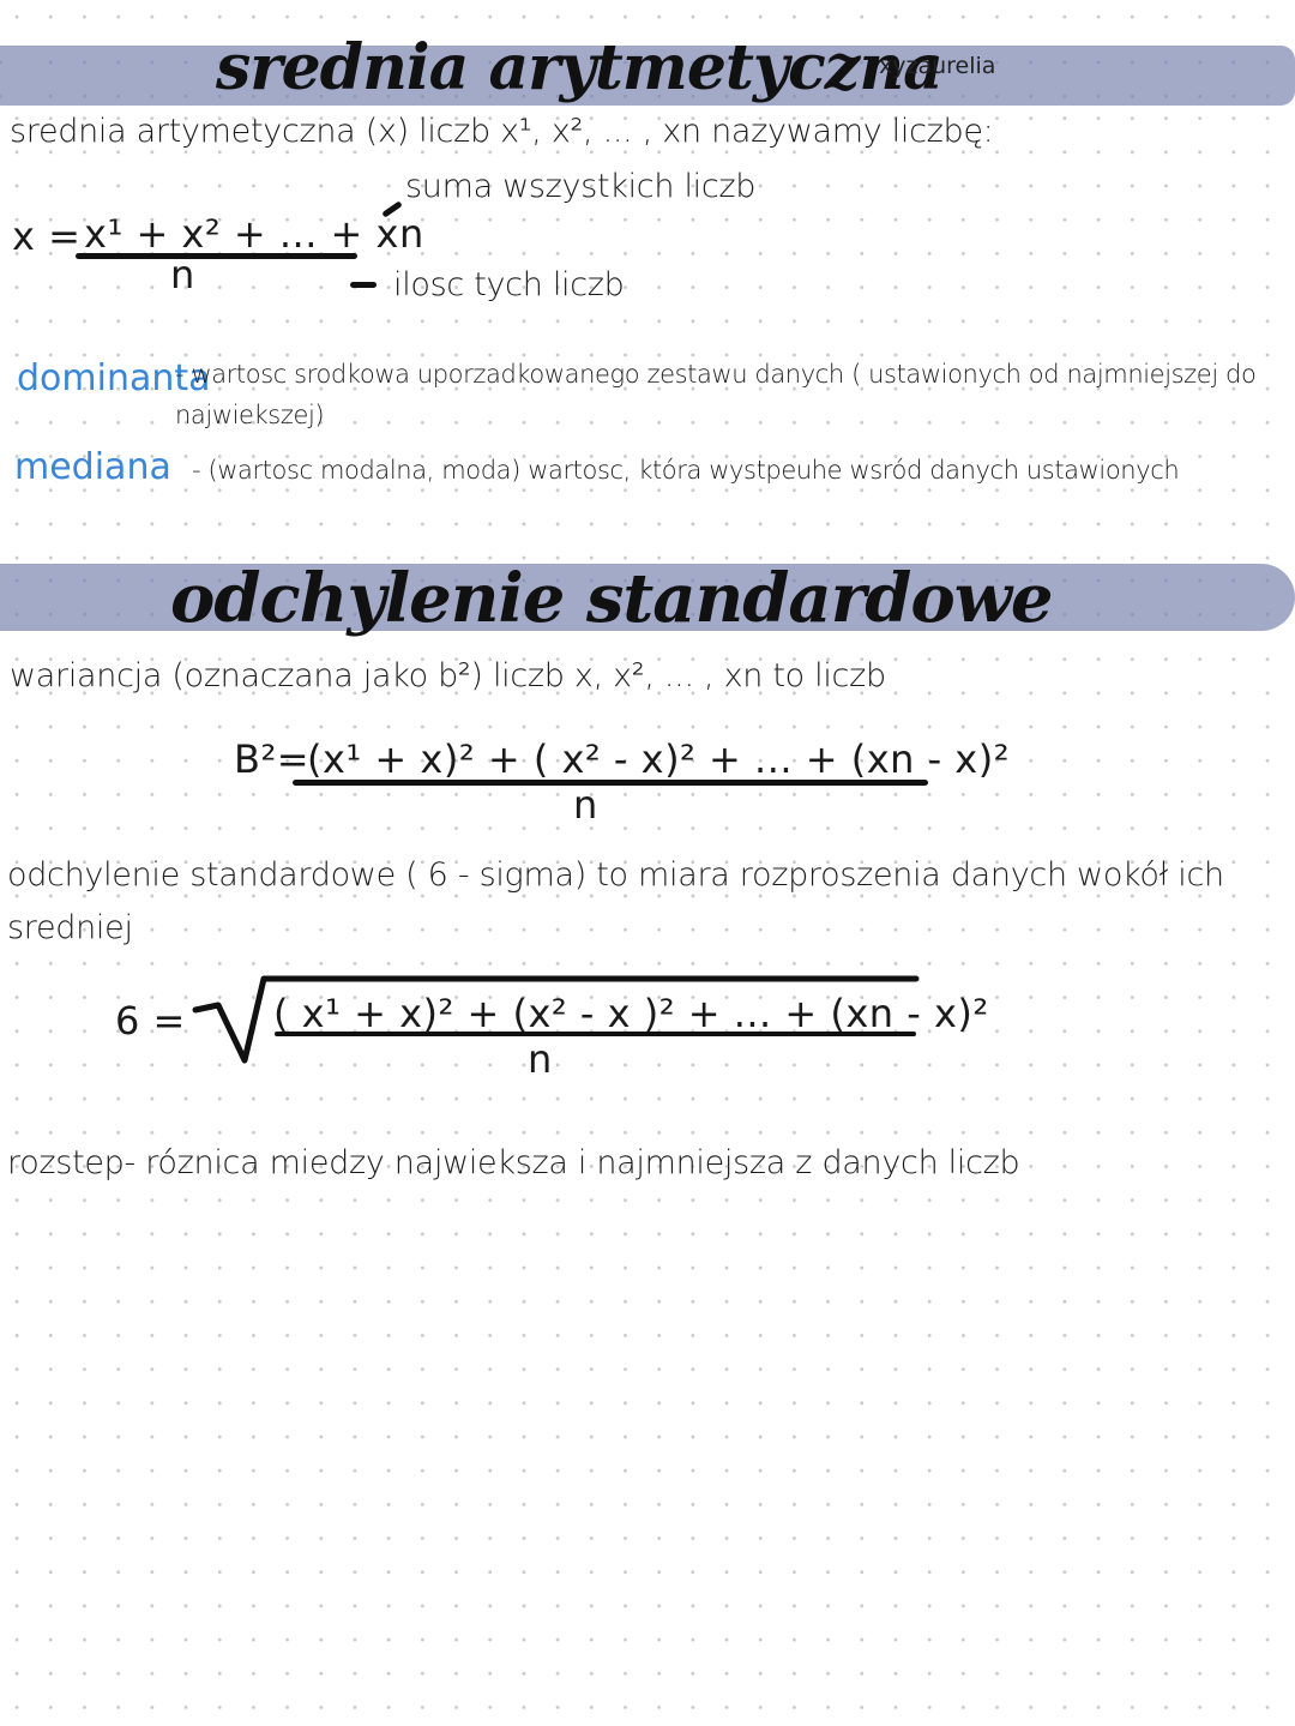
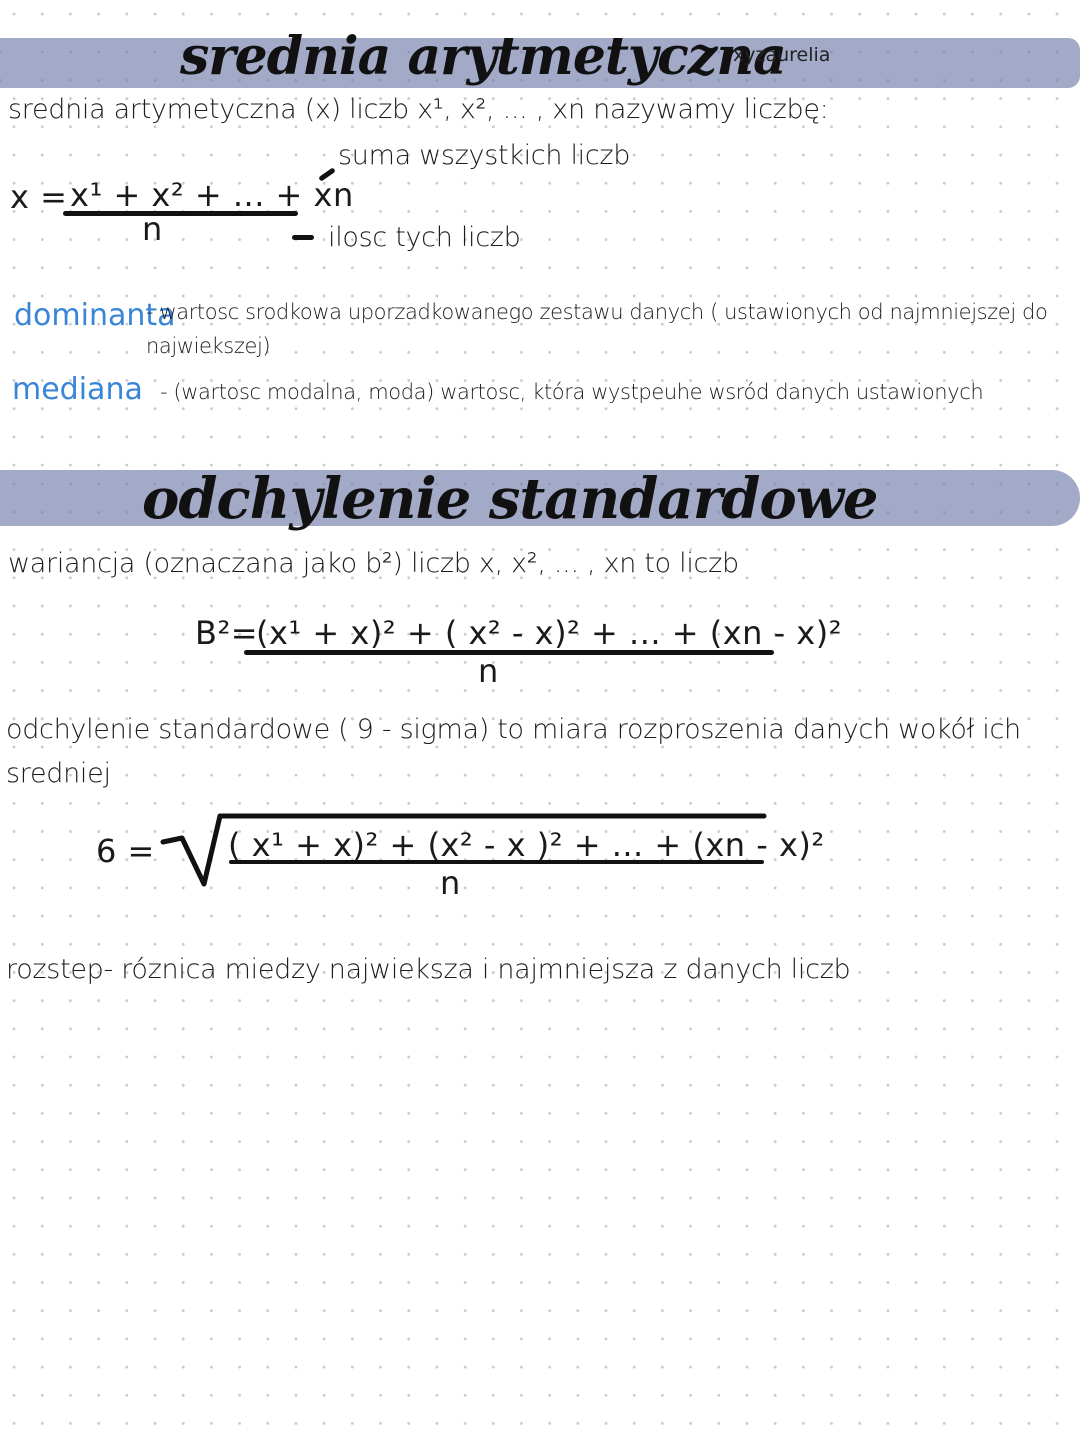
  srednia arytmetyczna
  xyzaurelia
  srednia artymetyczna (x) liczb x¹, x², ... , xn nazywamy liczbę:
  x =
  x¹ + x² + ... + xn
  n
  suma wszystkich liczb
  ilosc tych liczb
  dominanta
  - wartosc srodkowa uporzadkowanego zestawu danych ( ustawionych od najmniejszej do
  najwiekszej)
  mediana
  - (wartosc modalna, moda) wartosc, która wystpeuhe wsród danych ustawionych
  odchylenie standardowe
  wariancja (oznaczana jako b²) liczb x, x², ... , xn to liczb
  B²=
  (x¹ + x)² + ( x² - x)² + ... + (xn - x)²
  n
- odchylenie standardowe ( 6 - sigma) to miara rozproszenia danych wokół ich
+ odchylenie standardowe ( 9 - sigma) to miara rozproszenia danych wokół ich
  sredniej
  6 =
  ( x¹ + x)² + (x² - x )² + ... + (xn - x)²
  n
  rozstep- róznica miedzy najwieksza i najmniejsza z danych liczb
